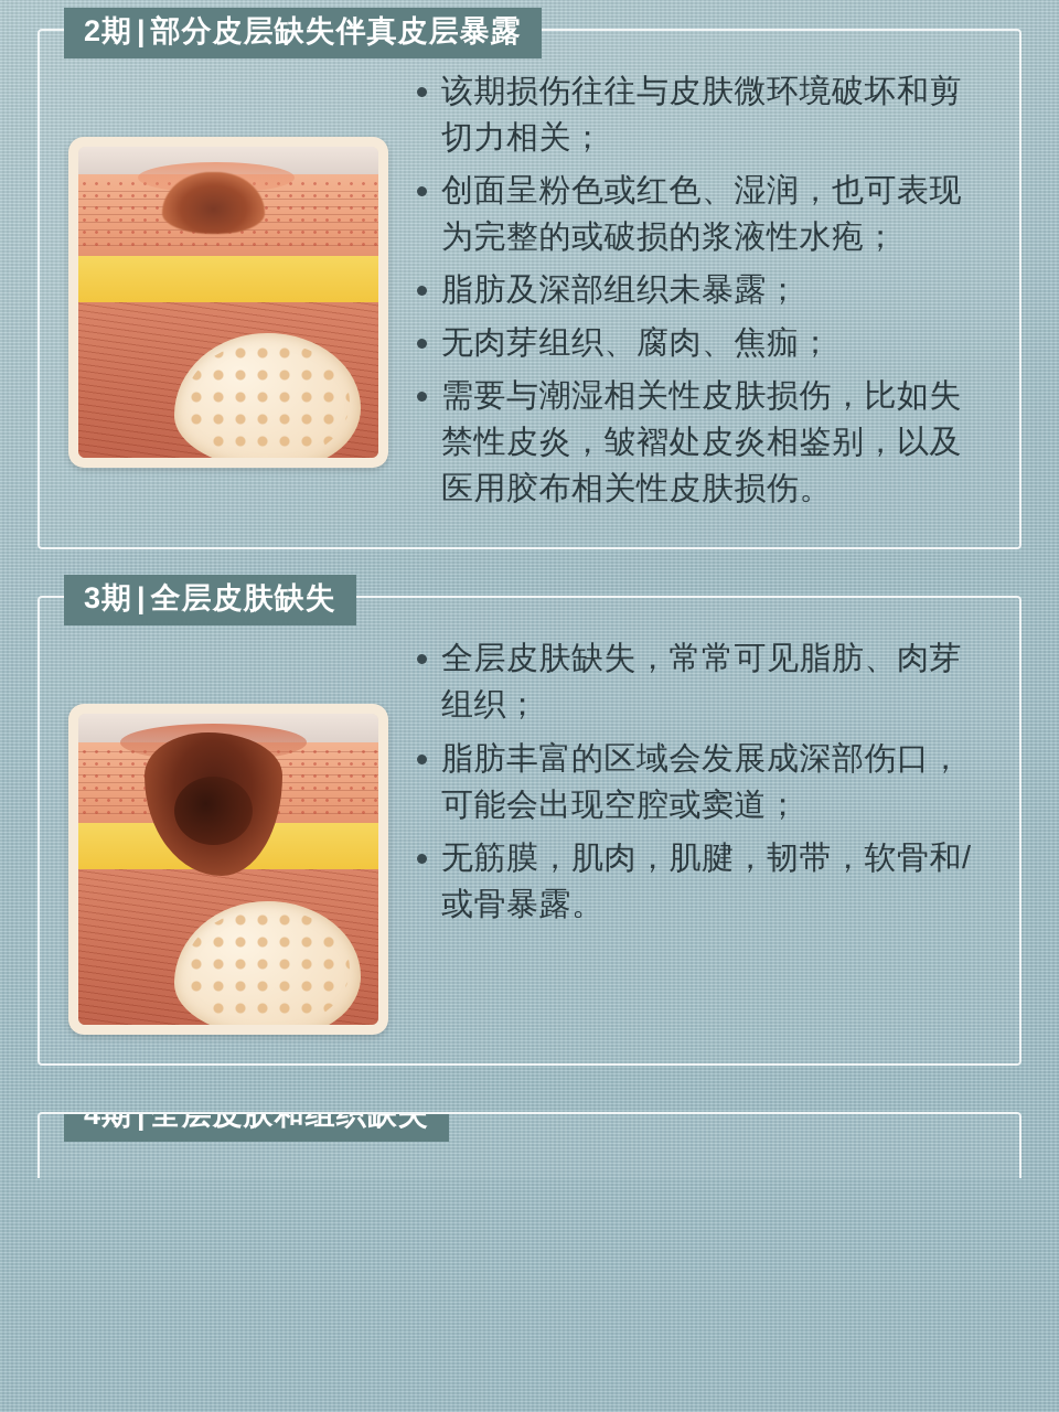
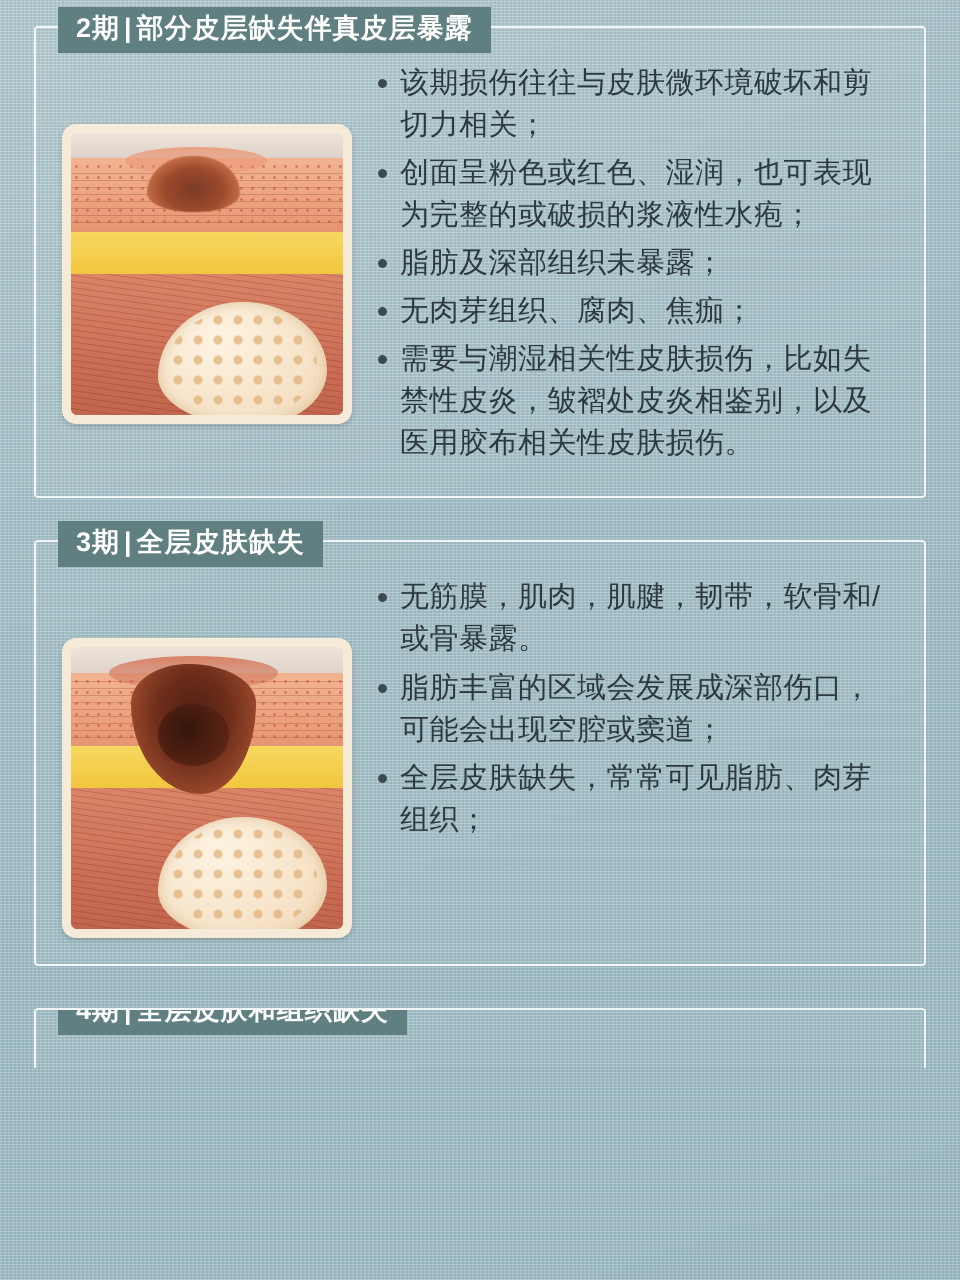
  2期 | 部分皮层缺失伴真皮层暴露
  该期损伤往往与皮肤微环境破坏和剪切力相关；
  创面呈粉色或红色、湿润，也可表现为完整的或破损的浆液性水疱；
  脂肪及深部组织未暴露；
  无肉芽组织、腐肉、焦痂；
  需要与潮湿相关性皮肤损伤，比如失禁性皮炎，皱褶处皮炎相鉴别，以及医用胶布相关性皮肤损伤。
  3期 | 全层皮肤缺失
- 全层皮肤缺失，常常可见脂肪、肉芽组织；
+ 无筋膜，肌肉，肌腱，韧带，软骨和/或骨暴露。
  脂肪丰富的区域会发展成深部伤口，可能会出现空腔或窦道；
- 无筋膜，肌肉，肌腱，韧带，软骨和/或骨暴露。
+ 全层皮肤缺失，常常可见脂肪、肉芽组织；
  4期 | 全层皮肤和组织缺失
